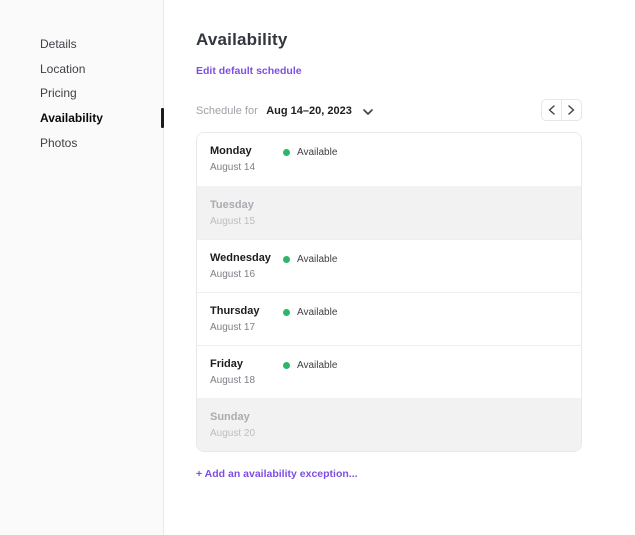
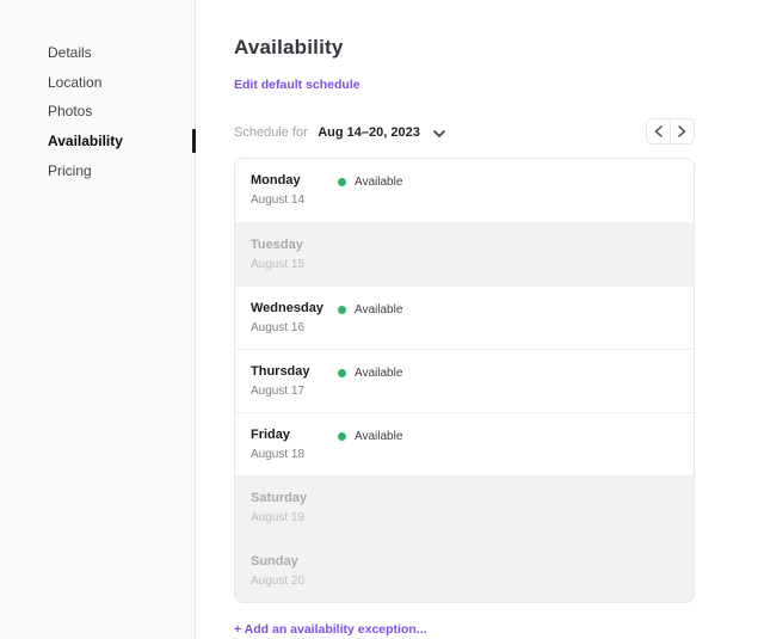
  Details
  Location
- Pricing
+ Photos
  Availability
- Photos
+ Pricing
  Availability
  Edit default schedule
  Schedule for Aug 14–20, 2023
  Monday
  August 14
  Available
  Tuesday
  August 15
  Wednesday
  August 16
  Available
  Thursday
  August 17
  Available
  Friday
  August 18
  Available
+ Saturday
+ August 19
  Sunday
  August 20
  + Add an availability exception...
